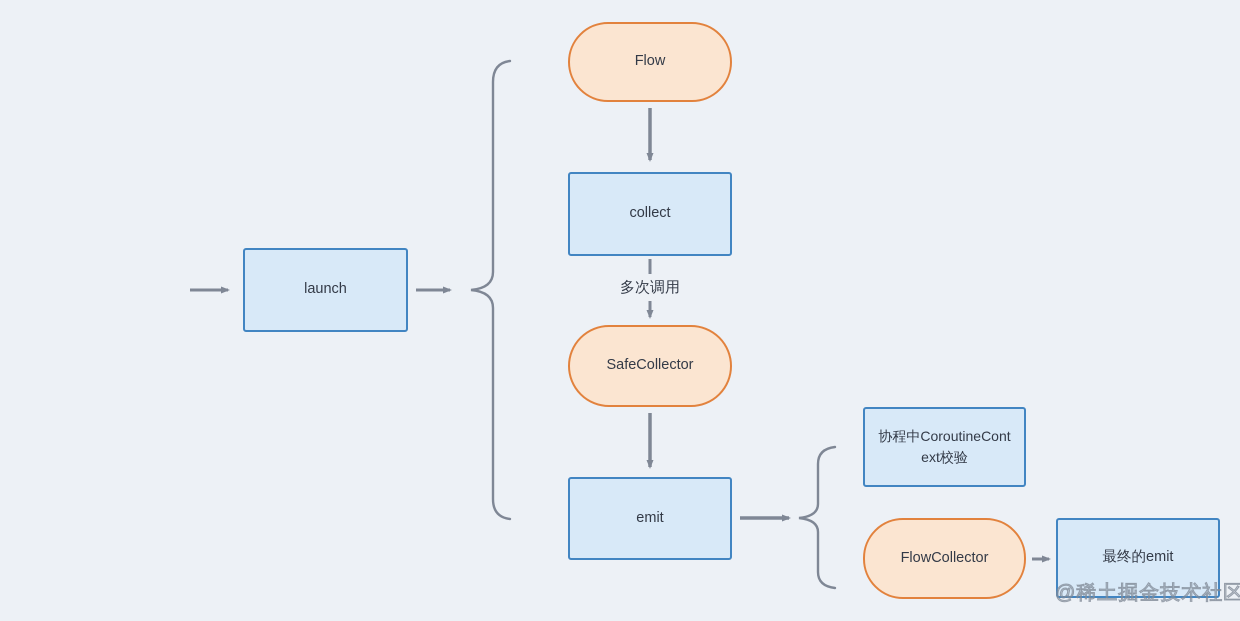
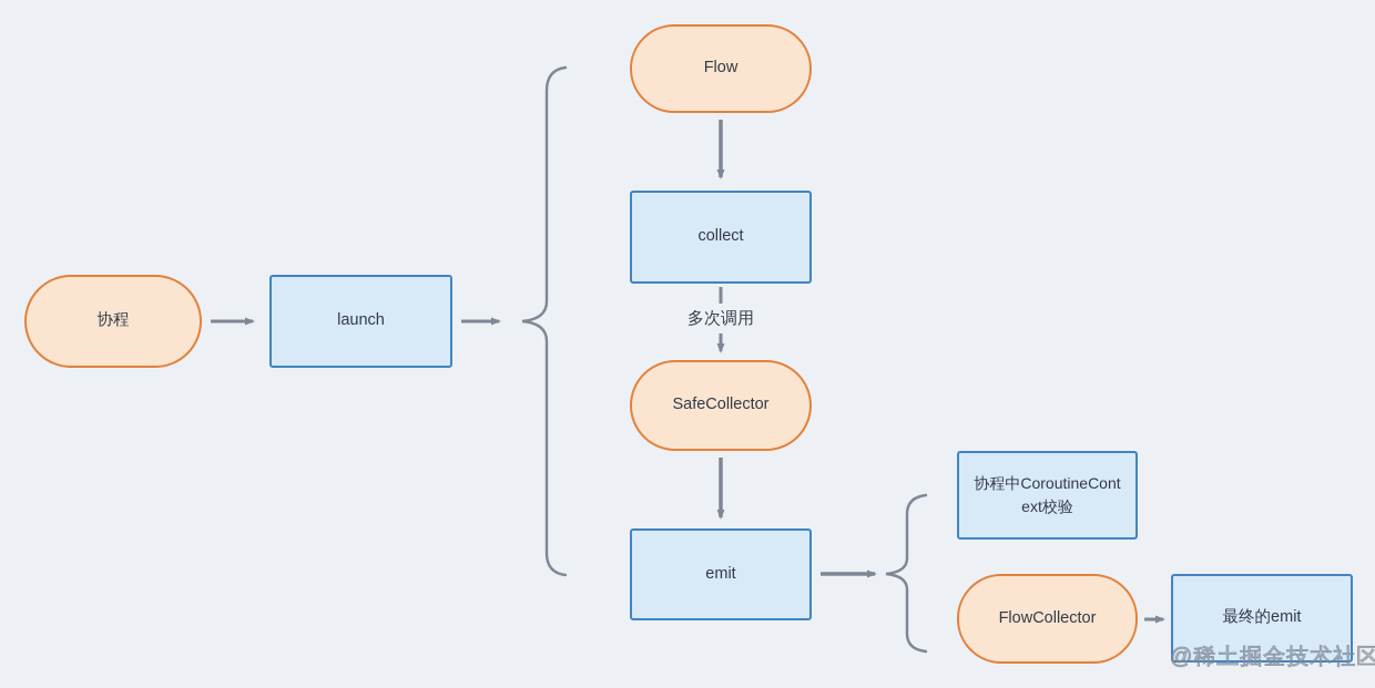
+ 协程
  launch
  Flow
  collect
  多次调用
  SafeCollector
  emit
  协程中CoroutineContext校验
  FlowCollector
  最终的emit
  @稀土掘金技术社区
